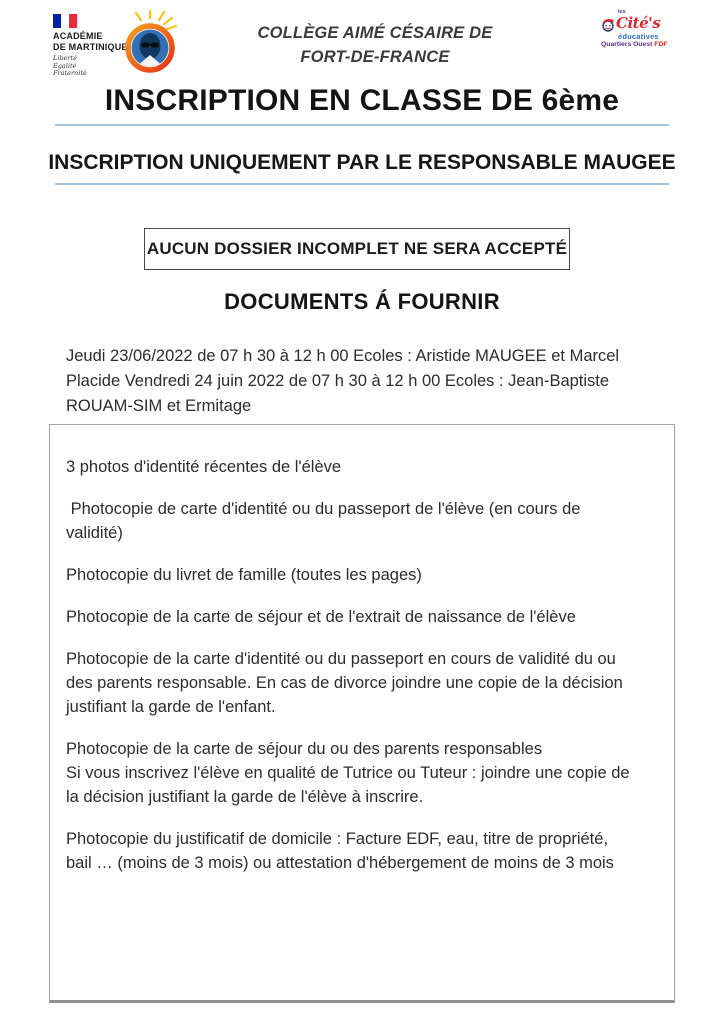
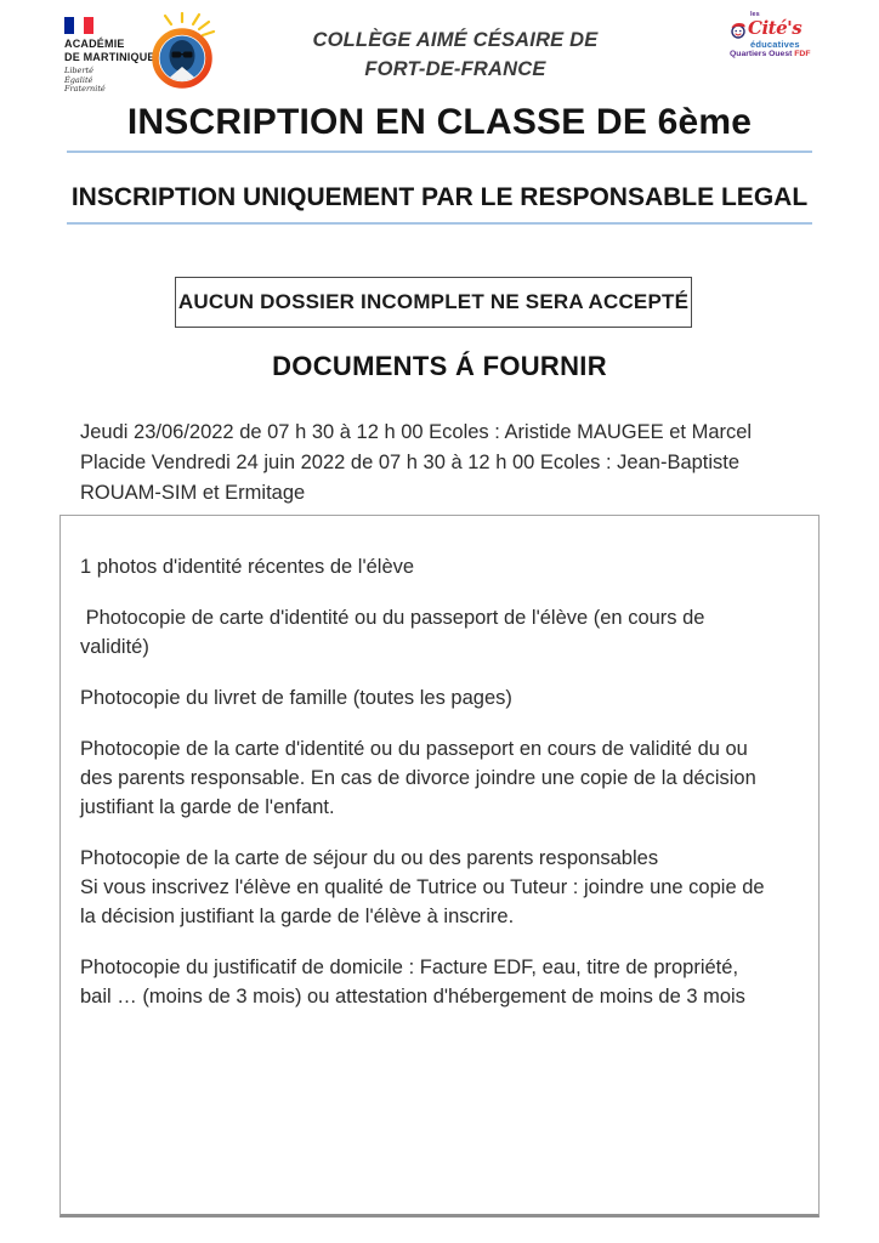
  ACADÉMIE
  DE MARTINIQUE
  Liberté
  Égalité
  Fraternité
  COLLÈGE AIMÉ CÉSAIRE DE
  FORT-DE-FRANCE
  Cité's
  éducatives
  INSCRIPTION EN CLASSE DE 6ème
- INSCRIPTION UNIQUEMENT PAR LE RESPONSABLE MAUGEE
+ INSCRIPTION UNIQUEMENT PAR LE RESPONSABLE LEGAL
  AUCUN DOSSIER INCOMPLET NE SERA ACCEPTÉ
  DOCUMENTS Á FOURNIR
  Jeudi 23/06/2022 de 07 h 30 à 12 h 00 Ecoles : Aristide MAUGEE et Marcel
  Placide Vendredi 24 juin 2022 de 07 h 30 à 12 h 00 Ecoles : Jean-Baptiste
  ROUAM-SIM et Ermitage
- 3 photos d'identité récentes de l'élève
+ 1 photos d'identité récentes de l'élève
  Photocopie de carte d'identité ou du passeport de l'élève (en cours de
  validité)
  Photocopie du livret de famille (toutes les pages)
- Photocopie de la carte de séjour et de l'extrait de naissance de l'élève
  Photocopie de la carte d'identité ou du passeport en cours de validité du ou
  des parents responsable. En cas de divorce joindre une copie de la décision
  justifiant la garde de l'enfant.
  Photocopie de la carte de séjour du ou des parents responsables
  Si vous inscrivez l'élève en qualité de Tutrice ou Tuteur : joindre une copie de
  la décision justifiant la garde de l'élève à inscrire.
  Photocopie du justificatif de domicile : Facture EDF, eau, titre de propriété,
  bail … (moins de 3 mois) ou attestation d'hébergement de moins de 3 mois
